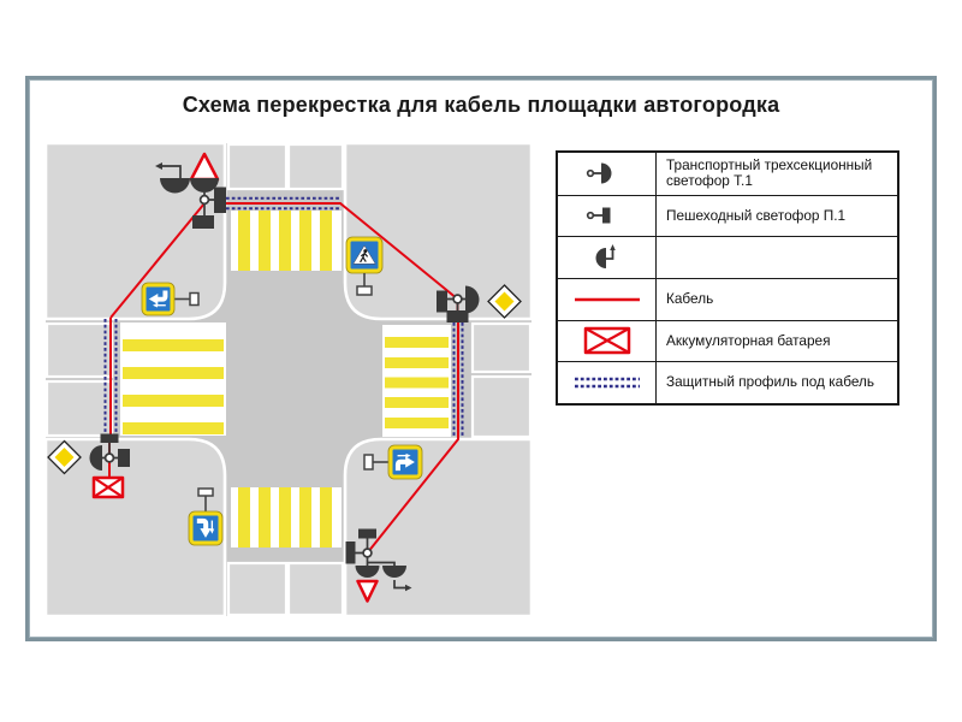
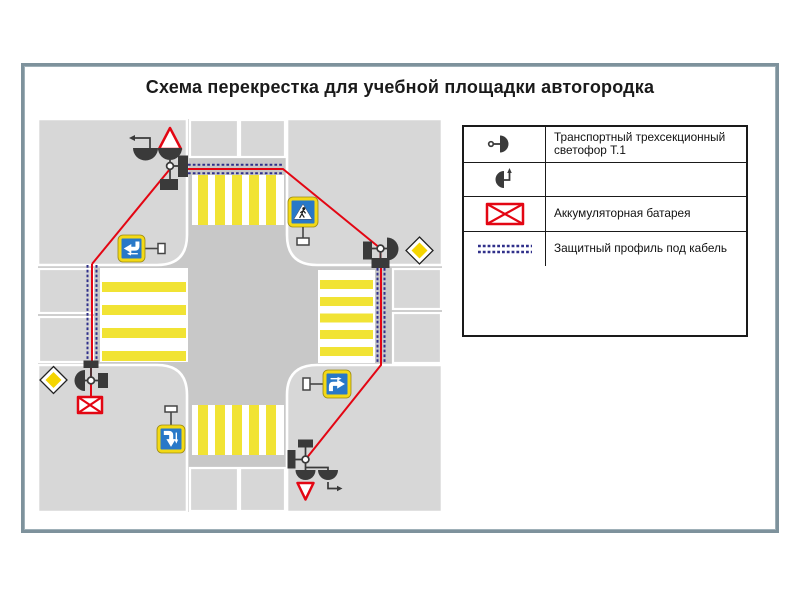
- Схема перекрестка для кабель площадки автогородка
+ Схема перекрестка для учебной площадки автогородка
  Транспортный трехсекционный светофор Т.1
- Пешеходный светофор П.1
- Кабель
  Аккумуляторная батарея
  Защитный профиль под кабель
